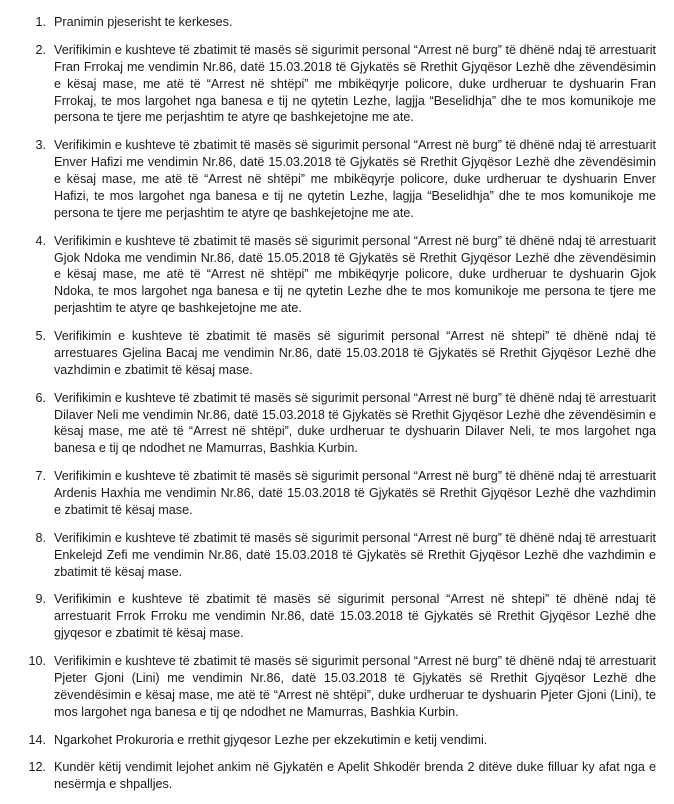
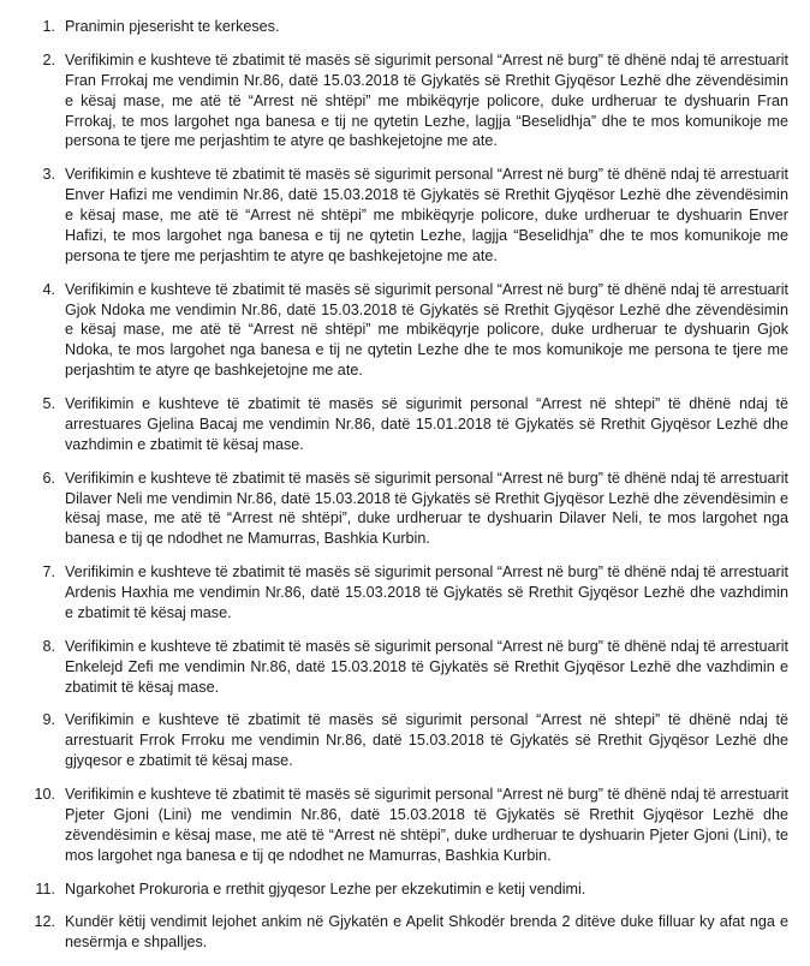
  1.
  Pranimin pjeserisht te kerkeses.
  2.
  Verifikimin e kushteve të zbatimit të masës së sigurimit personal “Arrest në burg” të dhënë ndaj të arrestuarit Fran Frrokaj me vendimin Nr.86, datë 15.03.2018 të Gjykatës së Rrethit Gjyqësor Lezhë dhe zëvendësimin e kësaj mase, me atë të “Arrest në shtëpi” me mbikëqyrje policore, duke urdheruar te dyshuarin Fran Frrokaj, te mos largohet nga banesa e tij ne qytetin Lezhe, lagjja “Beselidhja” dhe te mos komunikoje me persona te tjere me perjashtim te atyre qe bashkejetojne me ate.
  3.
  Verifikimin e kushteve të zbatimit të masës së sigurimit personal “Arrest në burg” të dhënë ndaj të arrestuarit Enver Hafizi me vendimin Nr.86, datë 15.03.2018 të Gjykatës së Rrethit Gjyqësor Lezhë dhe zëvendësimin e kësaj mase, me atë të “Arrest në shtëpi” me mbikëqyrje policore, duke urdheruar te dyshuarin Enver Hafizi, te mos largohet nga banesa e tij ne qytetin Lezhe, lagjja “Beselidhja” dhe te mos komunikoje me persona te tjere me perjashtim te atyre qe bashkejetojne me ate.
  4.
- Verifikimin e kushteve të zbatimit të masës së sigurimit personal “Arrest në burg” të dhënë ndaj të arrestuarit Gjok Ndoka me vendimin Nr.86, datë 15.05.2018 të Gjykatës së Rrethit Gjyqësor Lezhë dhe zëvendësimin e kësaj mase, me atë të “Arrest në shtëpi” me mbikëqyrje policore, duke urdheruar te dyshuarin Gjok Ndoka, te mos largohet nga banesa e tij ne qytetin Lezhe dhe te mos komunikoje me persona te tjere me perjashtim te atyre qe bashkejetojne me ate.
+ Verifikimin e kushteve të zbatimit të masës së sigurimit personal “Arrest në burg” të dhënë ndaj të arrestuarit Gjok Ndoka me vendimin Nr.86, datë 15.03.2018 të Gjykatës së Rrethit Gjyqësor Lezhë dhe zëvendësimin e kësaj mase, me atë të “Arrest në shtëpi” me mbikëqyrje policore, duke urdheruar te dyshuarin Gjok Ndoka, te mos largohet nga banesa e tij ne qytetin Lezhe dhe te mos komunikoje me persona te tjere me perjashtim te atyre qe bashkejetojne me ate.
  5.
- Verifikimin e kushteve të zbatimit të masës së sigurimit personal “Arrest në shtepi” të dhënë ndaj të arrestuares Gjelina Bacaj me vendimin Nr.86, datë 15.03.2018 të Gjykatës së Rrethit Gjyqësor Lezhë dhe vazhdimin e zbatimit të kësaj mase.
+ Verifikimin e kushteve të zbatimit të masës së sigurimit personal “Arrest në shtepi” të dhënë ndaj të arrestuares Gjelina Bacaj me vendimin Nr.86, datë 15.01.2018 të Gjykatës së Rrethit Gjyqësor Lezhë dhe vazhdimin e zbatimit të kësaj mase.
  6.
  Verifikimin e kushteve të zbatimit të masës së sigurimit personal “Arrest në burg” të dhënë ndaj të arrestuarit Dilaver Neli me vendimin Nr.86, datë 15.03.2018 të Gjykatës së Rrethit Gjyqësor Lezhë dhe zëvendësimin e kësaj mase, me atë të “Arrest në shtëpi”, duke urdheruar te dyshuarin Dilaver Neli, te mos largohet nga banesa e tij qe ndodhet ne Mamurras, Bashkia Kurbin.
  7.
  Verifikimin e kushteve të zbatimit të masës së sigurimit personal “Arrest në burg” të dhënë ndaj të arrestuarit Ardenis Haxhia me vendimin Nr.86, datë 15.03.2018 të Gjykatës së Rrethit Gjyqësor Lezhë dhe vazhdimin e zbatimit të kësaj mase.
  8.
  Verifikimin e kushteve të zbatimit të masës së sigurimit personal “Arrest në burg” të dhënë ndaj të arrestuarit Enkelejd Zefi me vendimin Nr.86, datë 15.03.2018 të Gjykatës së Rrethit Gjyqësor Lezhë dhe vazhdimin e zbatimit të kësaj mase.
  9.
  Verifikimin e kushteve të zbatimit të masës së sigurimit personal “Arrest në shtepi” të dhënë ndaj të arrestuarit Frrok Frroku me vendimin Nr.86, datë 15.03.2018 të Gjykatës së Rrethit Gjyqësor Lezhë dhe gjyqesor e zbatimit të kësaj mase.
  10.
  Verifikimin e kushteve të zbatimit të masës së sigurimit personal “Arrest në burg” të dhënë ndaj të arrestuarit Pjeter Gjoni (Lini) me vendimin Nr.86, datë 15.03.2018 të Gjykatës së Rrethit Gjyqësor Lezhë dhe zëvendësimin e kësaj mase, me atë të “Arrest në shtëpi”, duke urdheruar te dyshuarin Pjeter Gjoni (Lini), te mos largohet nga banesa e tij qe ndodhet ne Mamurras, Bashkia Kurbin.
- 14.
+ 11.
  Ngarkohet Prokuroria e rrethit gjyqesor Lezhe per ekzekutimin e ketij vendimi.
  12.
  Kundër këtij vendimit lejohet ankim në Gjykatën e Apelit Shkodër brenda 2 ditëve duke filluar ky afat nga e nesërmja e shpalljes.
